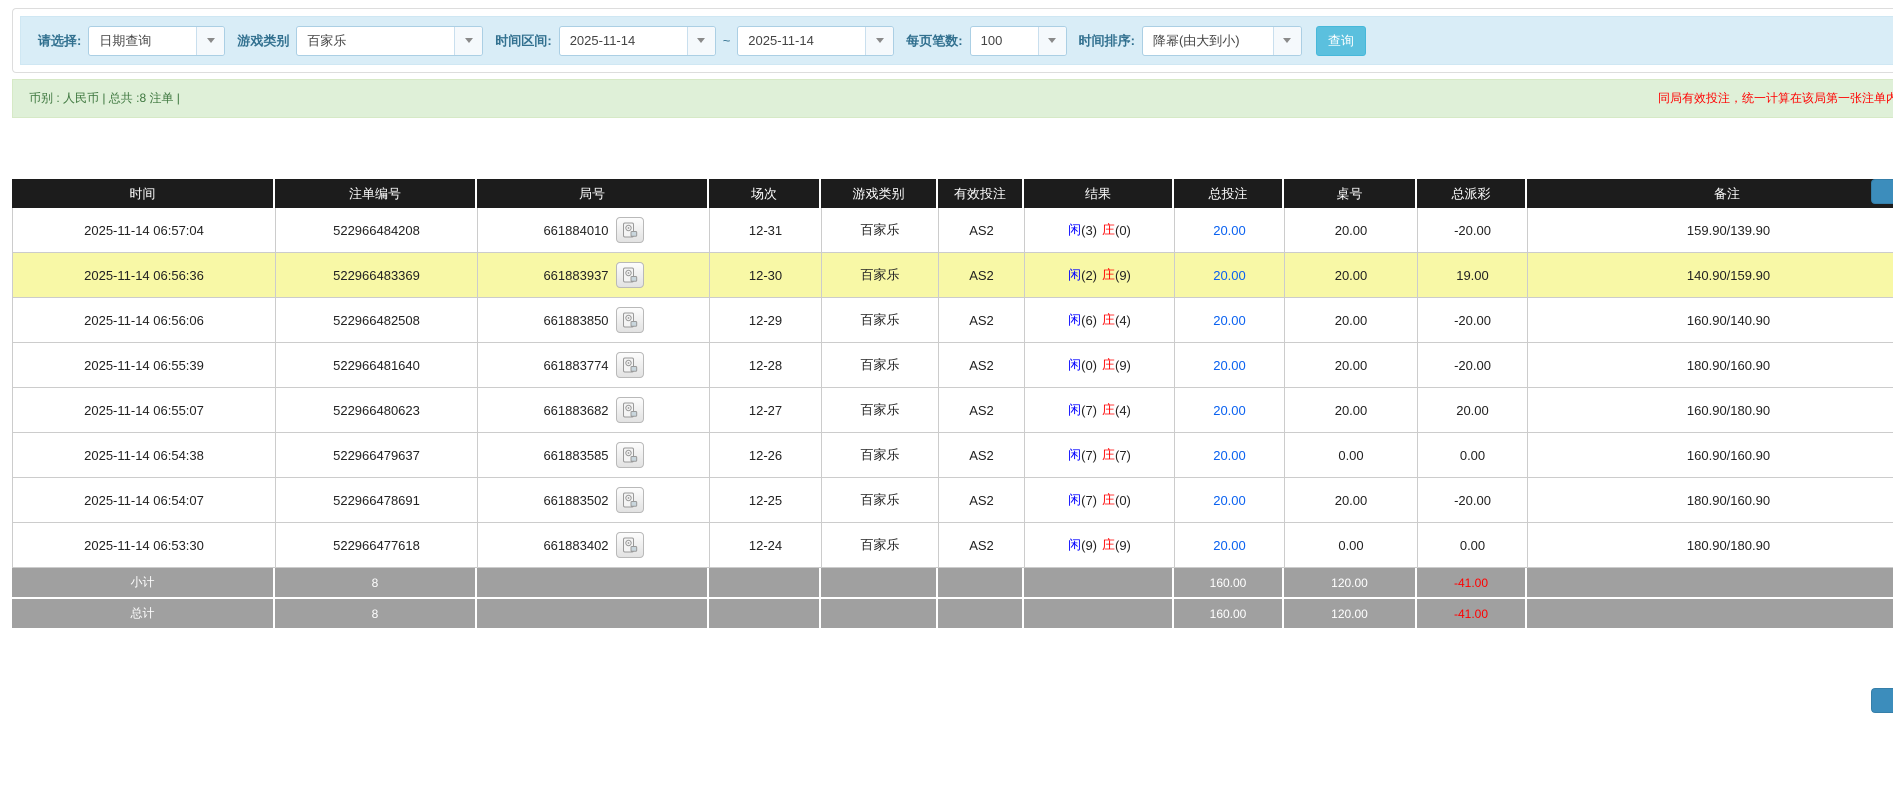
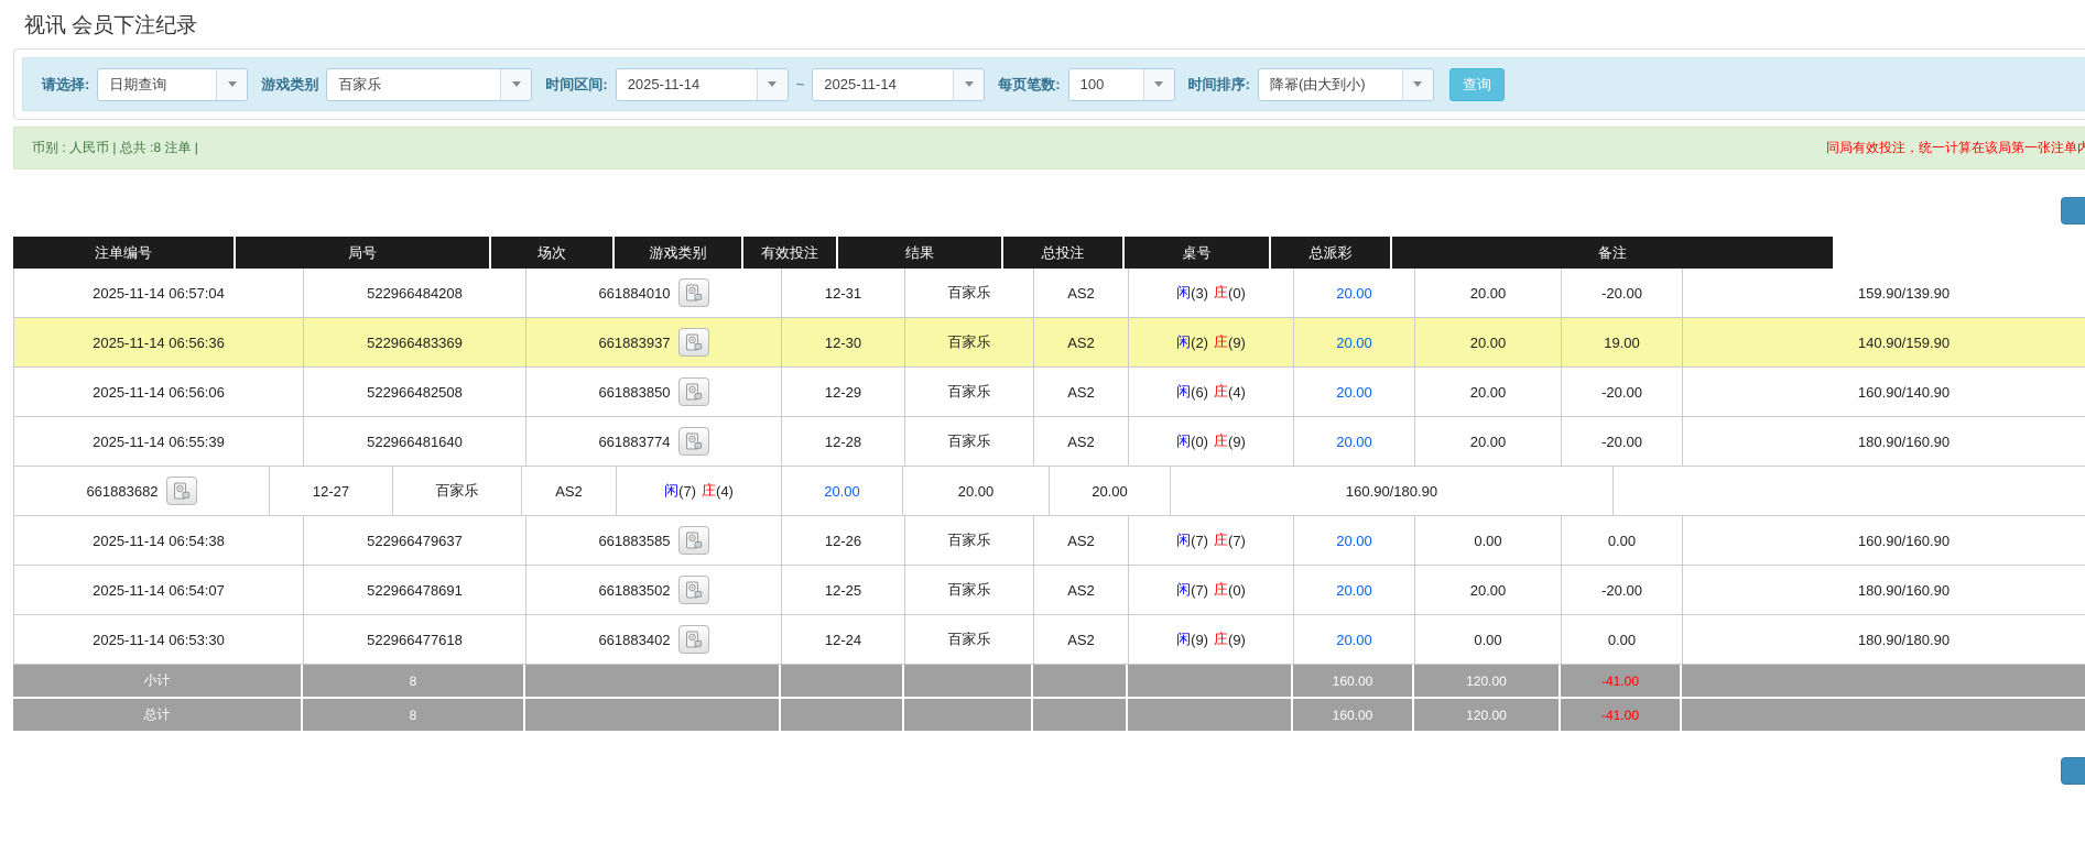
+ 视讯 会员下注纪录
  请选择:
  日期查询
  游戏类别
  百家乐
  时间区间:
  2025-11-14
  ~
  2025-11-14
  每页笔数:
  100
  时间排序:
  降幂(由大到小)
  查询
  币别 : 人民币 | 总共 :8 注单 |
  同局有效投注，统一计算在该局第一张注单内
- 时间
  注单编号
  局号
  场次
  游戏类别
  有效投注
  结果
  总投注
  桌号
  总派彩
  备注
  2025-11-14 06:57:04
  522966484208
  661884010
  12-31
  百家乐
  AS2
  闲
  (3)
  庄
  (0)
  20.00
  20.00
  -20.00
  159.90/139.90
  2025-11-14 06:56:36
  522966483369
  661883937
  12-30
  百家乐
  AS2
  闲
  (2)
  庄
  (9)
  20.00
  20.00
  19.00
  140.90/159.90
  2025-11-14 06:56:06
  522966482508
  661883850
  12-29
  百家乐
  AS2
  闲
  (6)
  庄
  (4)
  20.00
  20.00
  -20.00
  160.90/140.90
  2025-11-14 06:55:39
  522966481640
  661883774
  12-28
  百家乐
  AS2
  闲
  (0)
  庄
  (9)
  20.00
  20.00
  -20.00
  180.90/160.90
- 2025-11-14 06:55:07
- 522966480623
  661883682
  12-27
  百家乐
  AS2
  闲
  (7)
  庄
  (4)
  20.00
  20.00
  20.00
  160.90/180.90
  2025-11-14 06:54:38
  522966479637
  661883585
  12-26
  百家乐
  AS2
  闲
  (7)
  庄
  (7)
  20.00
  0.00
  0.00
  160.90/160.90
  2025-11-14 06:54:07
  522966478691
  661883502
  12-25
  百家乐
  AS2
  闲
  (7)
  庄
  (0)
  20.00
  20.00
  -20.00
  180.90/160.90
  2025-11-14 06:53:30
  522966477618
  661883402
  12-24
  百家乐
  AS2
  闲
  (9)
  庄
  (9)
  20.00
  0.00
  0.00
  180.90/180.90
  小计
  8
  160.00
  120.00
  -41.00
  总计
  8
  160.00
  120.00
  -41.00
